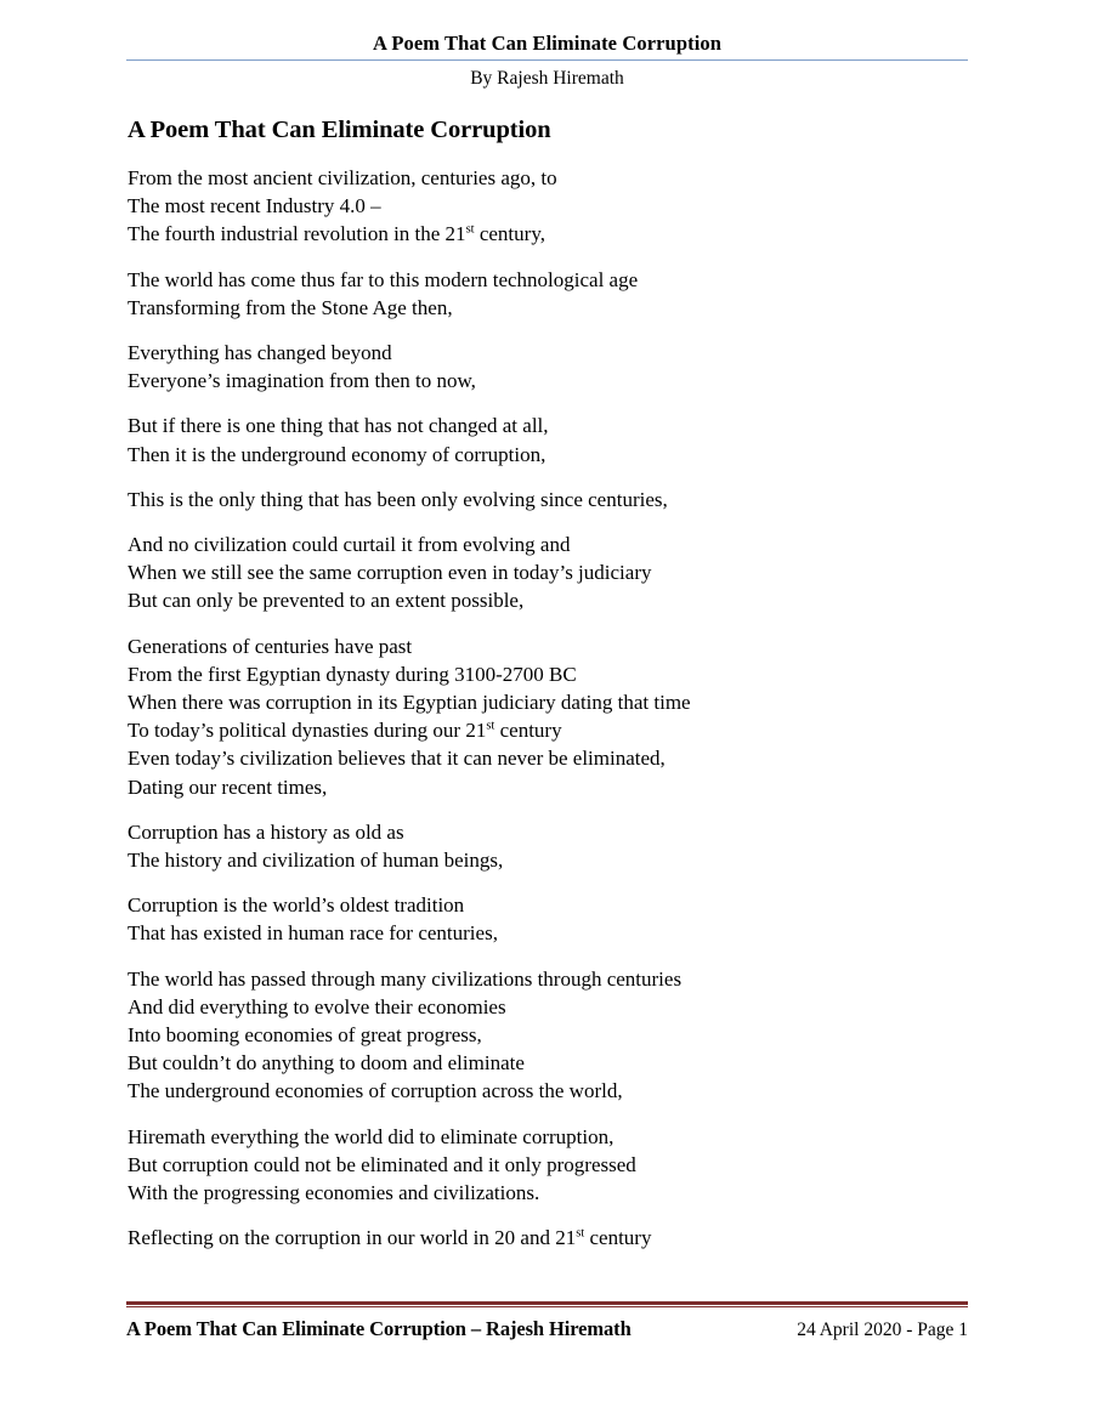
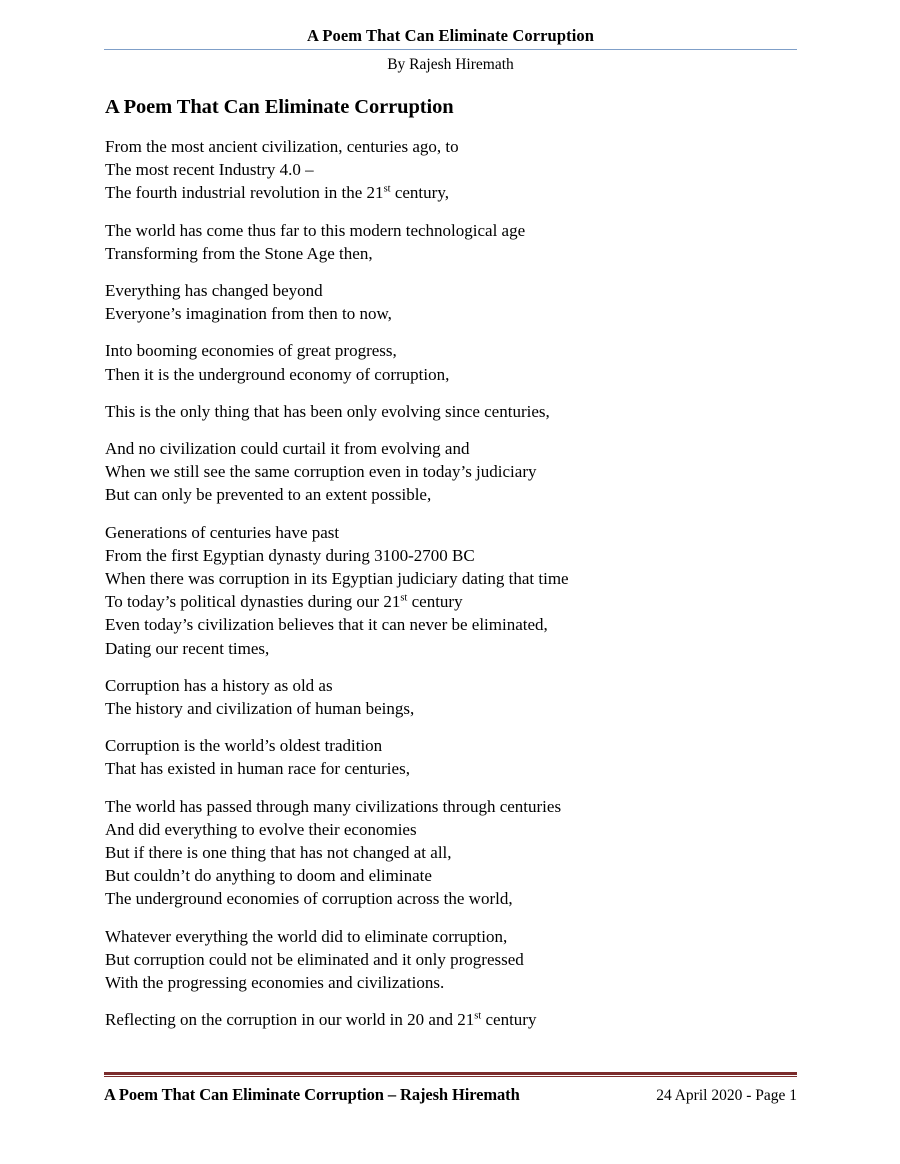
  A Poem That Can Eliminate Corruption
  By Rajesh Hiremath
  A Poem That Can Eliminate Corruption
  From the most ancient civilization, centuries ago, to
  The most recent Industry 4.0 –
  The fourth industrial revolution in the 21st century,
  The world has come thus far to this modern technological age
  Transforming from the Stone Age then,
  Everything has changed beyond
  Everyone’s imagination from then to now,
- But if there is one thing that has not changed at all,
+ Into booming economies of great progress,
  Then it is the underground economy of corruption,
  This is the only thing that has been only evolving since centuries,
  And no civilization could curtail it from evolving and
  When we still see the same corruption even in today’s judiciary
  But can only be prevented to an extent possible,
  Generations of centuries have past
  From the first Egyptian dynasty during 3100-2700 BC
  When there was corruption in its Egyptian judiciary dating that time
  To today’s political dynasties during our 21st century
  Even today’s civilization believes that it can never be eliminated,
  Dating our recent times,
  Corruption has a history as old as
  The history and civilization of human beings,
  Corruption is the world’s oldest tradition
  That has existed in human race for centuries,
  The world has passed through many civilizations through centuries
  And did everything to evolve their economies
- Into booming economies of great progress,
+ But if there is one thing that has not changed at all,
  But couldn’t do anything to doom and eliminate
  The underground economies of corruption across the world,
- Hiremath everything the world did to eliminate corruption,
+ Whatever everything the world did to eliminate corruption,
  But corruption could not be eliminated and it only progressed
  With the progressing economies and civilizations.
  Reflecting on the corruption in our world in 20 and 21st century
  A Poem That Can Eliminate Corruption – Rajesh Hiremath
  24 April 2020 - Page 1
